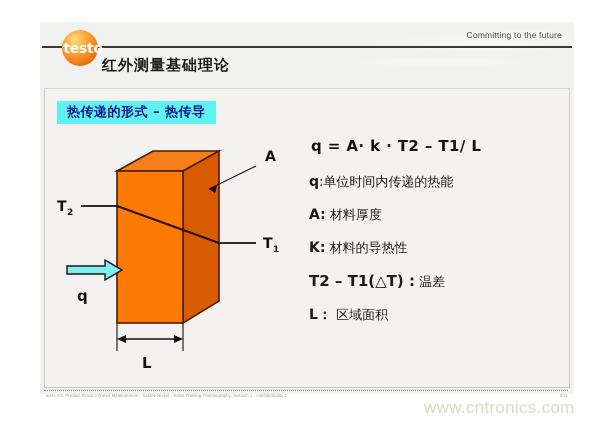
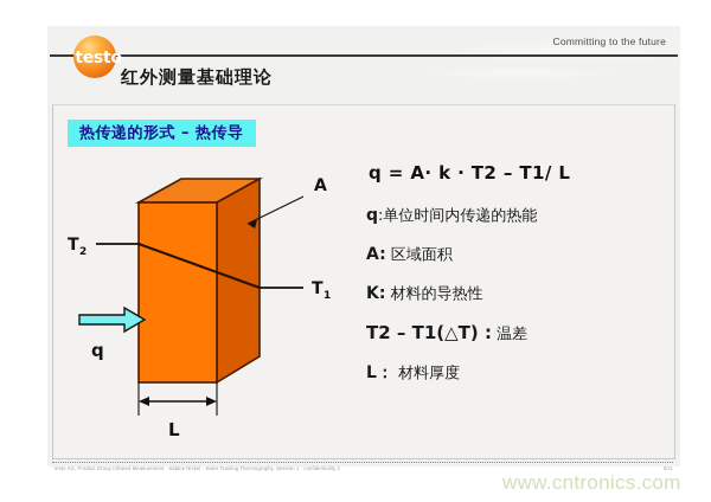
  Committing to the future
  testo
  红外测量基础理论
  热传递的形式 – 热传导
  A
  T
  2
  T
  1
  q
  L
  q = A· k · T2 – T1/ L
  q:单位时间内传递的热能
- A: 材料厚度
+ A: 区域面积
  K: 材料的导热性
  T2 – T1(△T) : 温差
- L： 区域面积
+ L： 材料厚度
  www.cntronics.com
